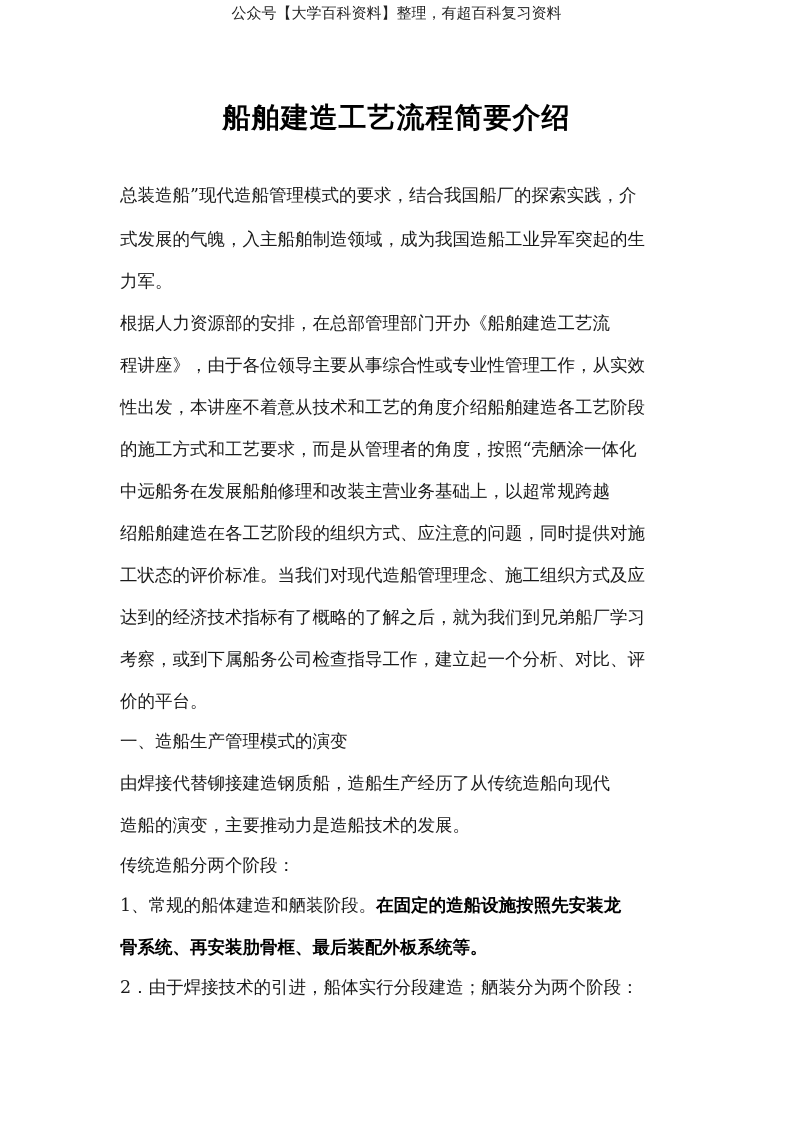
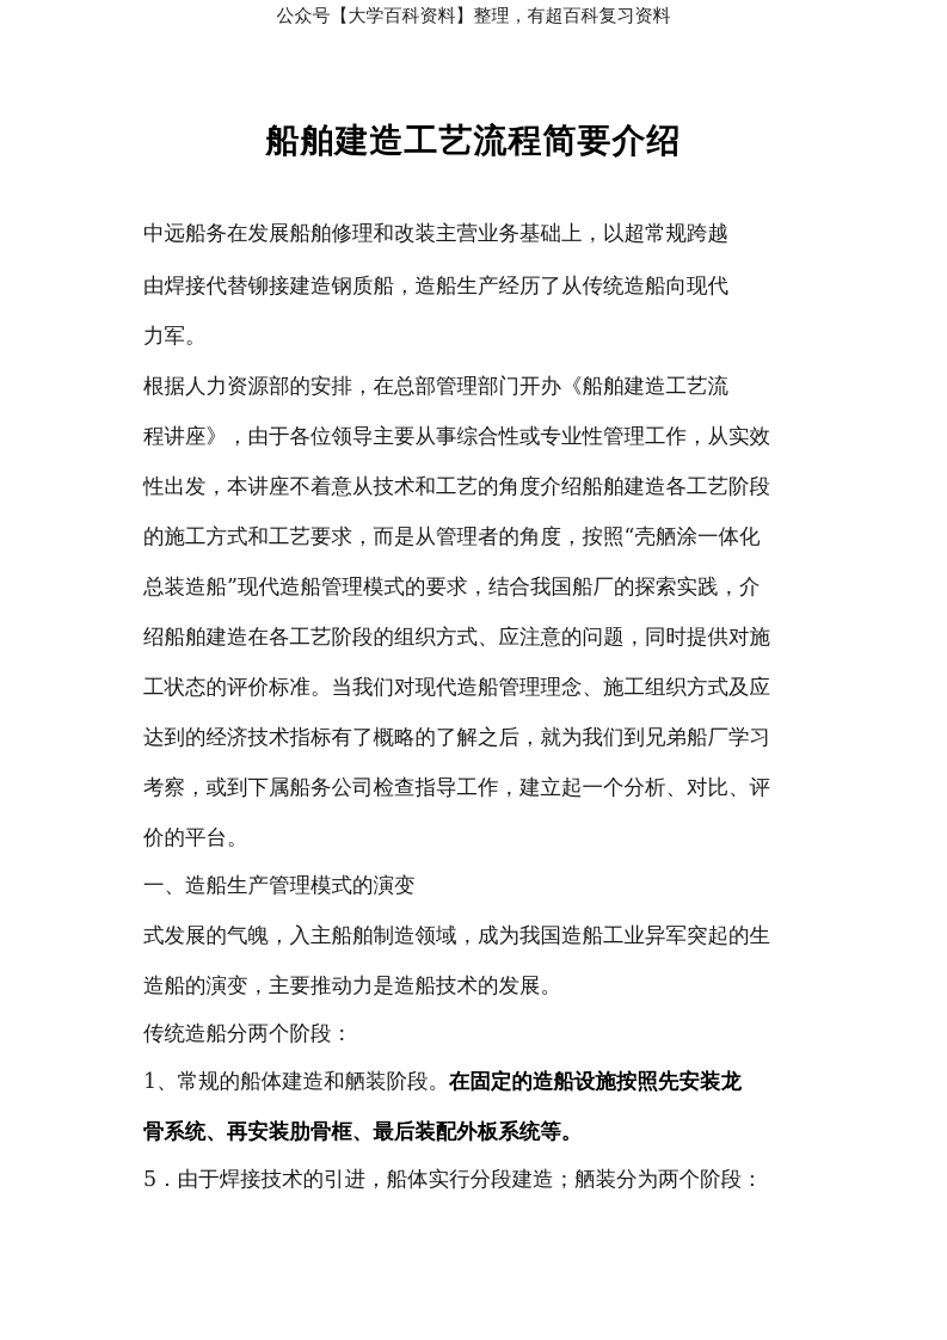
  公众号【大学百科资料】整理，有超百科复习资料
  船舶建造工艺流程简要介绍
- 总装造船”现代造船管理模式的要求，结合我国船厂的探索实践，介
+ 中远船务在发展船舶修理和改装主营业务基础上，以超常规跨越
- 式发展的气魄，入主船舶制造领域，成为我国造船工业异军突起的生
+ 由焊接代替铆接建造钢质船，造船生产经历了从传统造船向现代
  力军。
  根据人力资源部的安排，在总部管理部门开办《船舶建造工艺流
  程讲座》，由于各位领导主要从事综合性或专业性管理工作，从实效
  性出发，本讲座不着意从技术和工艺的角度介绍船舶建造各工艺阶段
  的施工方式和工艺要求，而是从管理者的角度，按照“壳舾涂一体化
- 中远船务在发展船舶修理和改装主营业务基础上，以超常规跨越
+ 总装造船”现代造船管理模式的要求，结合我国船厂的探索实践，介
  绍船舶建造在各工艺阶段的组织方式、应注意的问题，同时提供对施
  工状态的评价标准。当我们对现代造船管理理念、施工组织方式及应
  达到的经济技术指标有了概略的了解之后，就为我们到兄弟船厂学习
  考察，或到下属船务公司检查指导工作，建立起一个分析、对比、评
  价的平台。
  一、造船生产管理模式的演变
- 由焊接代替铆接建造钢质船，造船生产经历了从传统造船向现代
+ 式发展的气魄，入主船舶制造领域，成为我国造船工业异军突起的生
  造船的演变，主要推动力是造船技术的发展。
  传统造船分两个阶段：
  1、常规的船体建造和舾装阶段。在固定的造船设施按照先安装龙
  骨系统、再安装肋骨框、最后装配外板系统等。
- 2．由于焊接技术的引进，船体实行分段建造；舾装分为两个阶段：
+ 5．由于焊接技术的引进，船体实行分段建造；舾装分为两个阶段：
